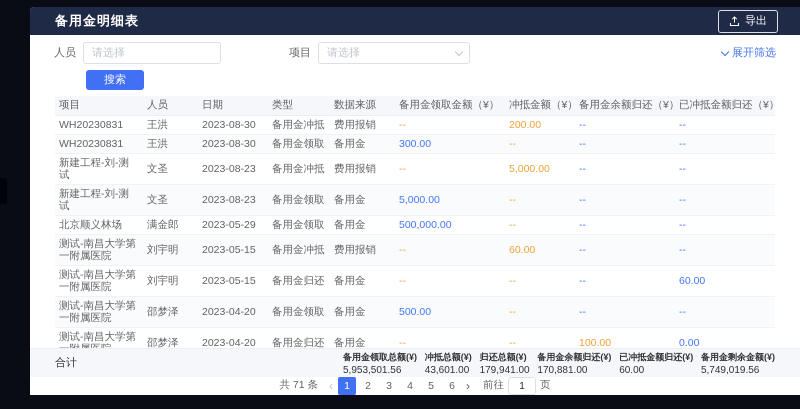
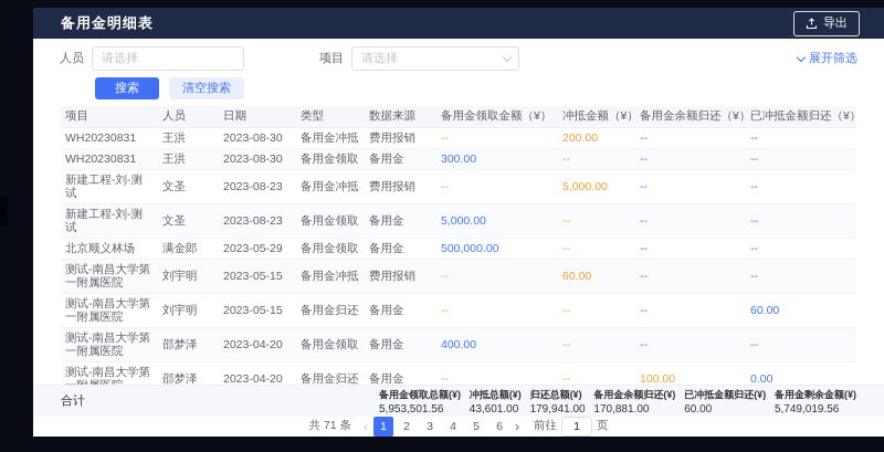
  备用金明细表
  导出
  人员
  请选择
  项目
  请选择
  展开筛选
  搜索
+ 清空搜索
  项目	人员	日期	类型	数据来源	备用金领取金额（¥）	冲抵金额（¥）	备用金余额归还（¥）	已冲抵金额归还（¥）
  WH20230831	王洪	2023-08-30	备用金冲抵	费用报销	--	200.00	--	--
  WH20230831	王洪	2023-08-30	备用金领取	备用金	300.00	--	--	--
  新建工程-刘-测试	文圣	2023-08-23	备用金冲抵	费用报销	--	5,000.00	--	--
  新建工程-刘-测试	文圣	2023-08-23	备用金领取	备用金	5,000.00	--	--	--
  北京顺义林场	满金郎	2023-05-29	备用金领取	备用金	500,000.00	--	--	--
  测试-南昌大学第一附属医院	刘宇明	2023-05-15	备用金冲抵	费用报销	--	60.00	--	--
  测试-南昌大学第一附属医院	刘宇明	2023-05-15	备用金归还	备用金	--	--	--	60.00
- 测试-南昌大学第一附属医院	邵梦泽	2023-04-20	备用金领取	备用金	500.00	--	--	--
+ 测试-南昌大学第一附属医院	邵梦泽	2023-04-20	备用金领取	备用金	400.00	--	--	--
  测试-南昌大学第	邵梦泽	2023-04-20	备用金归还	备用金	--	--	100.00	0.00
  合计
  备用金领取总额(¥)
  5,953,501.56
  冲抵总额(¥)
  43,601.00
  归还总额(¥)
  179,941.00
  备用金余额归还(¥)
  170,881.00
  已冲抵金额归还(¥)
  60.00
  备用金剩余金额(¥)
  5,749,019.56
  共 71 条
  ‹
  1
  2
  3
  4
  5
  6
  ›
  前往
  1
  页
